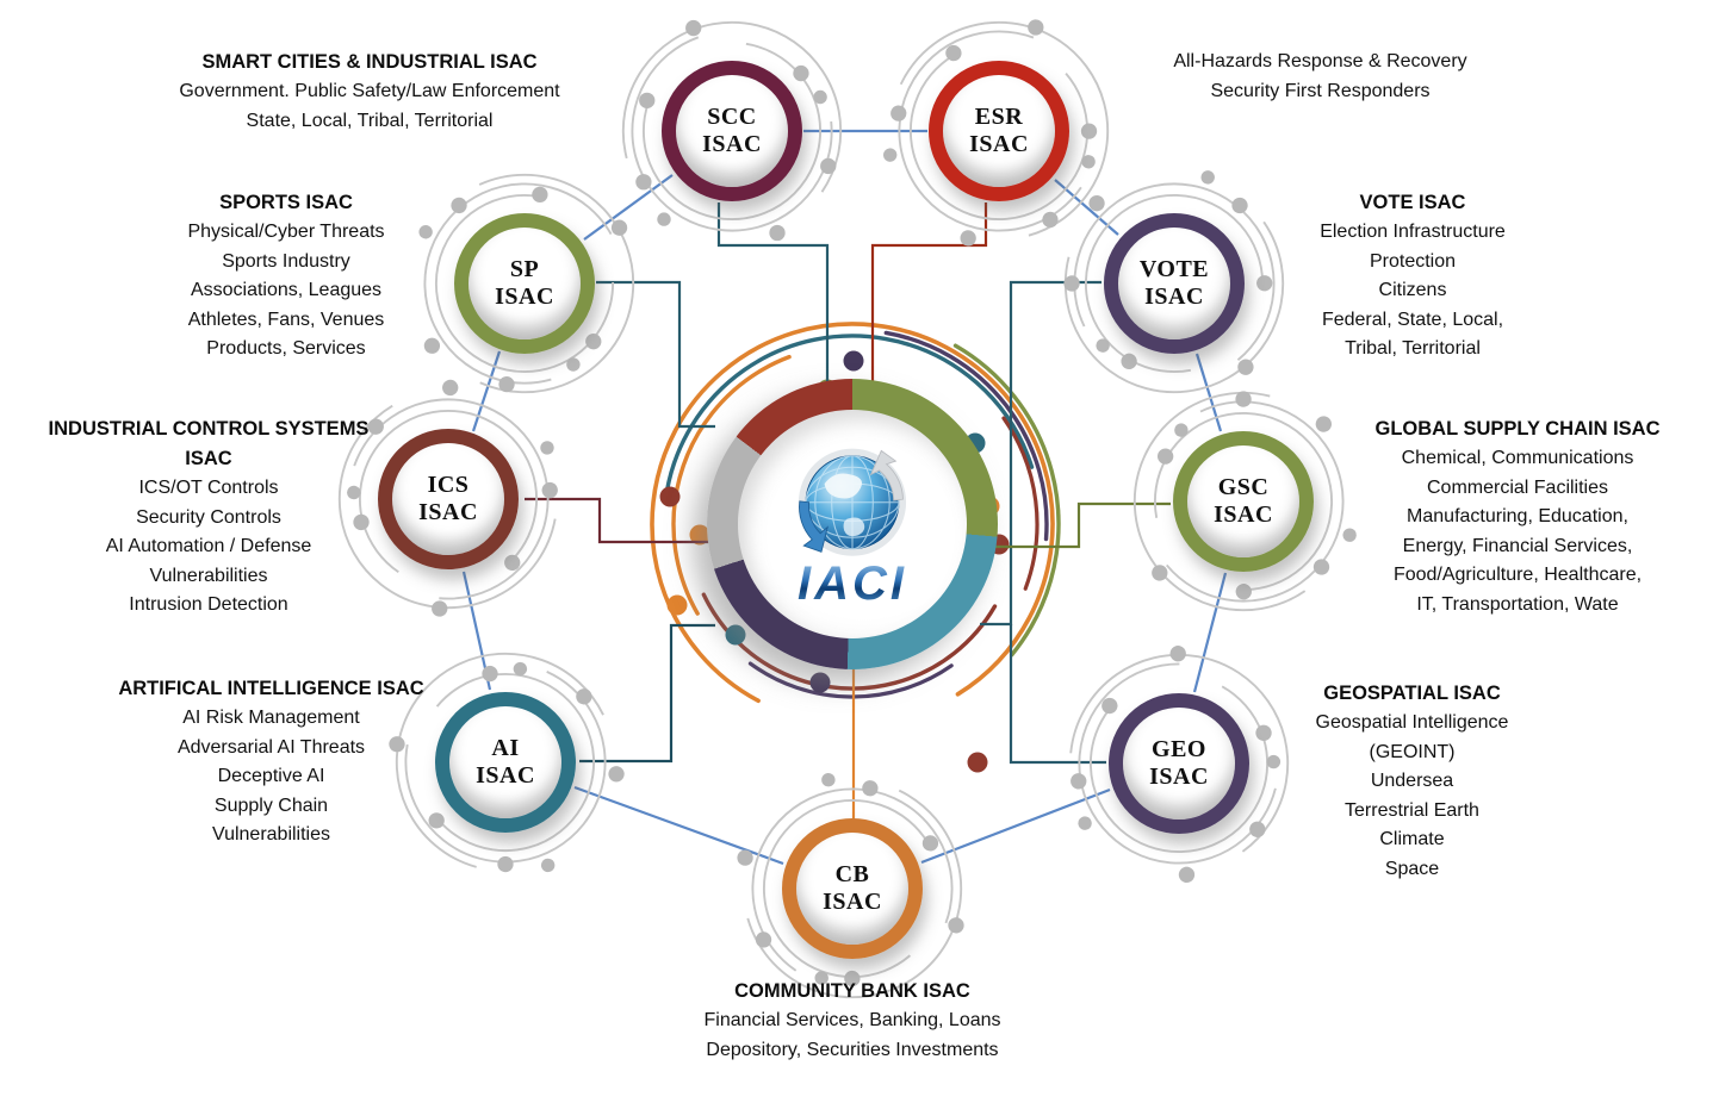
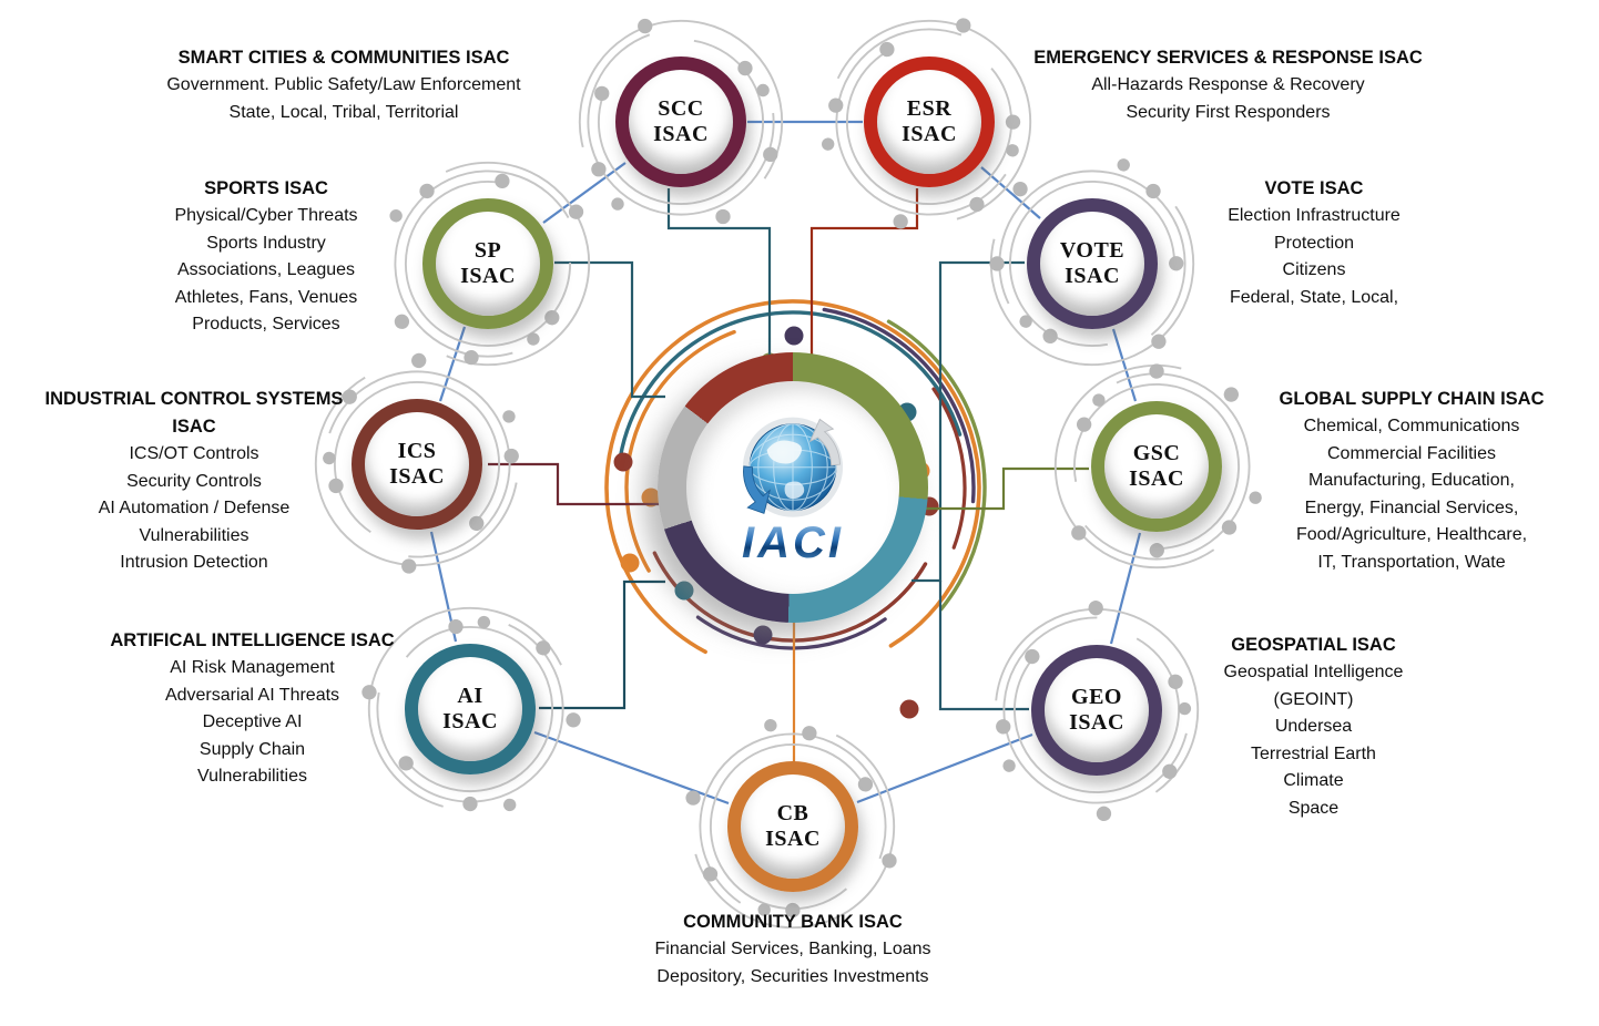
  IACI
  SCC
  ISAC
  ESR
  ISAC
  SP
  ISAC
  VOTE
  ISAC
  ICS
  ISAC
  GSC
  ISAC
  AI
  ISAC
  GEO
  ISAC
  CB
  ISAC
- SMART CITIES & INDUSTRIAL ISAC
+ SMART CITIES & COMMUNITIES ISAC
  Government. Public Safety/Law Enforcement
  State, Local, Tribal, Territorial
+ EMERGENCY SERVICES & RESPONSE ISAC
  All-Hazards Response & Recovery
  Security First Responders
  SPORTS ISAC
  Physical/Cyber Threats
  Sports Industry
  Associations, Leagues
  Athletes, Fans, Venues
  Products, Services
  VOTE ISAC
  Election Infrastructure
  Protection
  Citizens
  Federal, State, Local,
- Tribal, Territorial
  INDUSTRIAL CONTROL SYSTEMS ISAC
  ICS/OT Controls
  Security Controls
  AI Automation / Defense
  Vulnerabilities
  Intrusion Detection
  GLOBAL SUPPLY CHAIN ISAC
  Chemical, Communications
  Commercial Facilities
  Manufacturing, Education,
  Energy, Financial Services,
  Food/Agriculture, Healthcare,
  IT, Transportation, Wate
  ARTIFICAL INTELLIGENCE ISAC
  AI Risk Management
  Adversarial AI Threats
  Deceptive AI
  Supply Chain
  Vulnerabilities
  GEOSPATIAL ISAC
  Geospatial Intelligence
  (GEOINT)
  Undersea
  Terrestrial Earth
  Climate
  Space
  COMMUNITY BANK ISAC
  Financial Services, Banking, Loans
  Depository, Securities Investments
